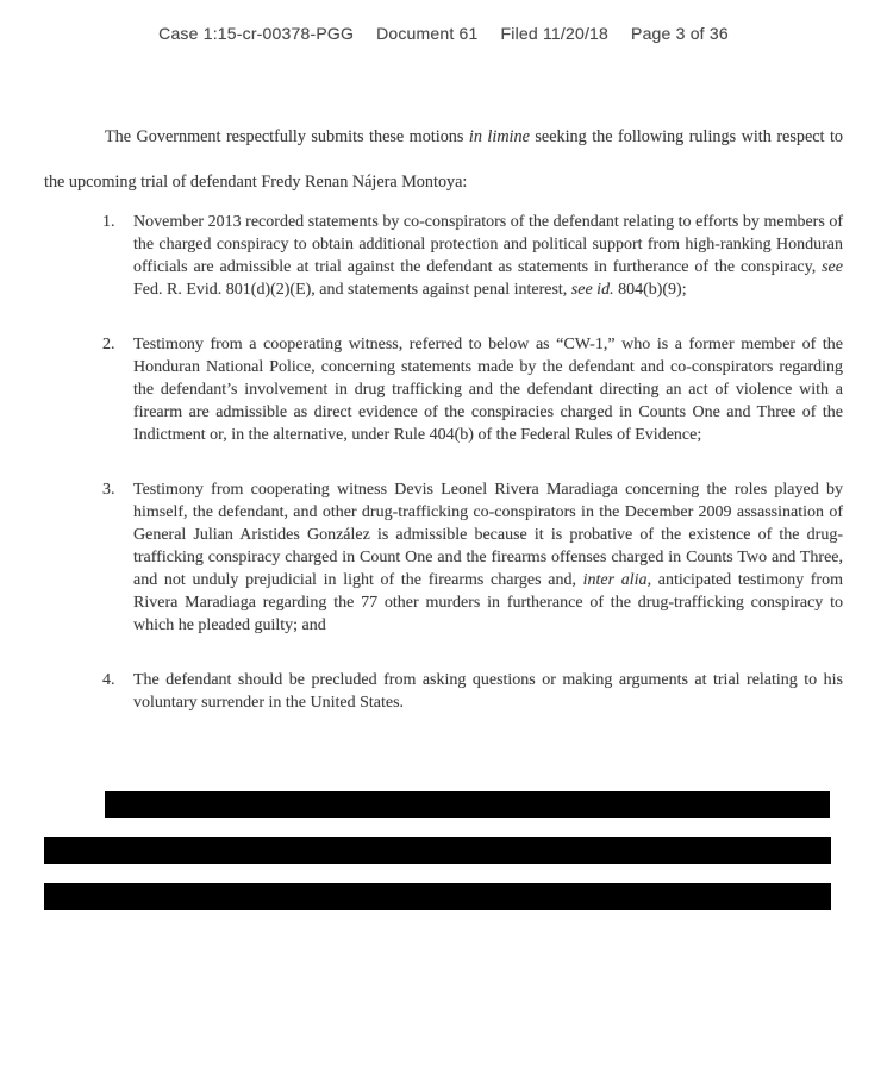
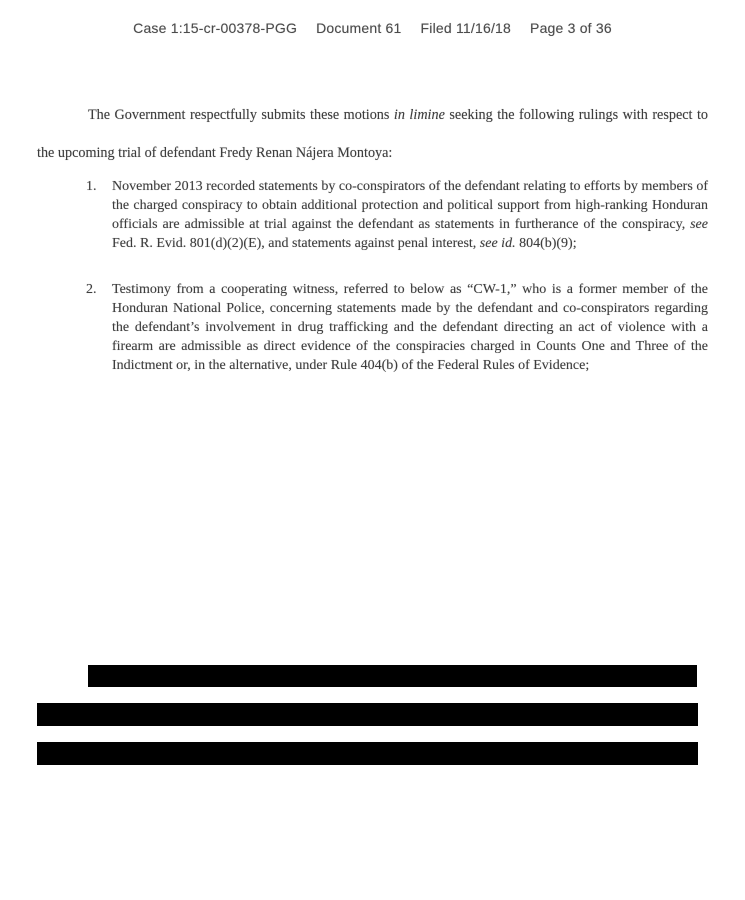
  Case 1:15-cr-00378-PGG
  Document 61
- Filed 11/20/18
+ Filed 11/16/18
  Page 3 of 36
  The Government respectfully submits these motions in limine seeking the following rulings with respect to the upcoming trial of defendant Fredy Renan Nájera Montoya:
  1.
  November 2013 recorded statements by co-conspirators of the defendant relating to efforts by members of the charged conspiracy to obtain additional protection and political support from high-ranking Honduran officials are admissible at trial against the defendant as statements in furtherance of the conspiracy, see Fed. R. Evid. 801(d)(2)(E), and statements against penal interest, see id. 804(b)(9);
  2.
  Testimony from a cooperating witness, referred to below as “CW-1,” who is a former member of the Honduran National Police, concerning statements made by the defendant and co-conspirators regarding the defendant’s involvement in drug trafficking and the defendant directing an act of violence with a firearm are admissible as direct evidence of the conspiracies charged in Counts One and Three of the Indictment or, in the alternative, under Rule 404(b) of the Federal Rules of Evidence;
- 3.
- Testimony from cooperating witness Devis Leonel Rivera Maradiaga concerning the roles played by himself, the defendant, and other drug-trafficking co-conspirators in the December 2009 assassination of General Julian Aristides González is admissible because it is probative of the existence of the drug-trafficking conspiracy charged in Count One and the firearms offenses charged in Counts Two and Three, and not unduly prejudicial in light of the firearms charges and, inter alia, anticipated testimony from Rivera Maradiaga regarding the 77 other murders in furtherance of the drug-trafficking conspiracy to which he pleaded guilty; and
- 4.
- The defendant should be precluded from asking questions or making arguments at trial relating to his voluntary surrender in the United States.
